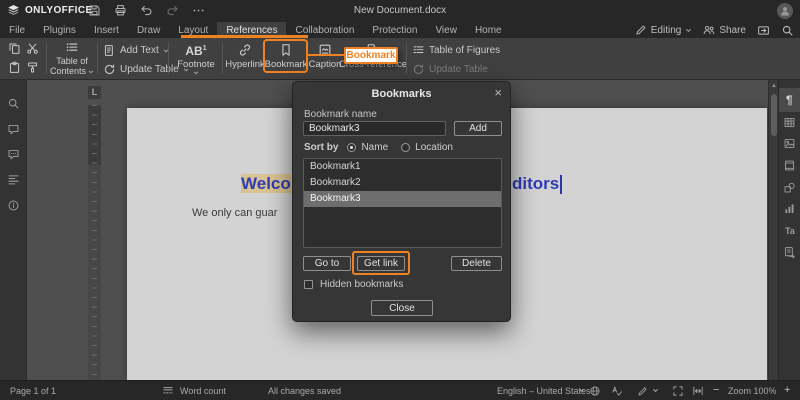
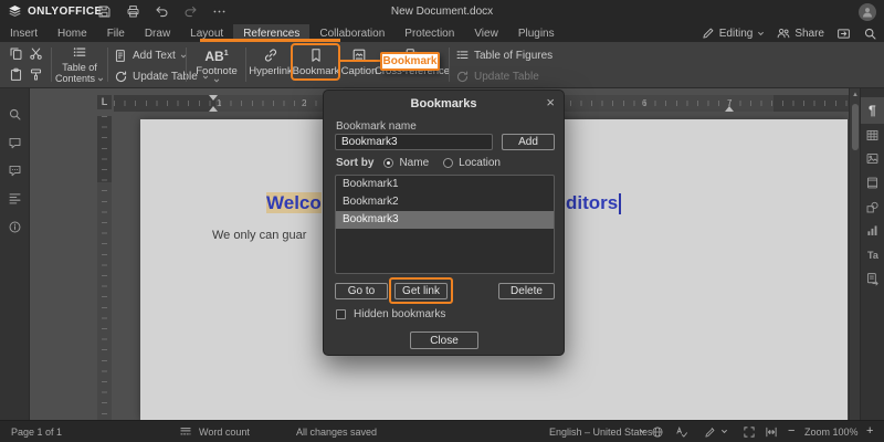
  ONLYOFFICE
  New Document.docx
- File
+ Insert
- Plugins
+ Home
- Insert
+ File
  Draw
  Layout
  References
  Collaboration
  Protection
  View
- Home
+ Plugins
  Editing
  Share
  Table of
  Contents
  Add Text
  Update Tale
  Footnote
  Hyperlink
  Bookmark
  Caption
  Cross-reference
  Table of Figures
  Update Table
  Bookmark
  L
+ 1
+ 2
+ 6
+ 7
  Welco
  ditors
  We only can guar
  ¶
  Ta
  Bookmarks
  ×
  Bookmark name
  Bookmark3
  Add
  Sort by
  Name
  Location
  Bookmark1
  Bookmark2
  Bookmark3
  Go to
  Get link
  Delete
  Hidden bookmarks
  Close
  Page 1 of 1
  Word count
  All changes saved
  English – United States
  −
  Zoom 100%
  +
